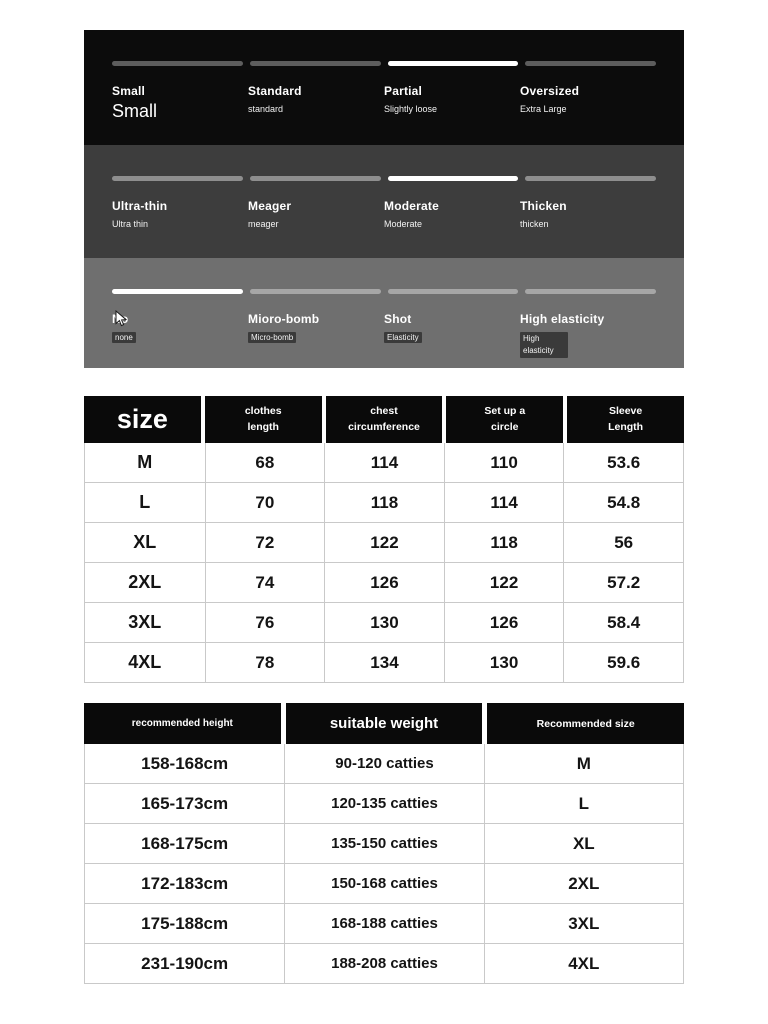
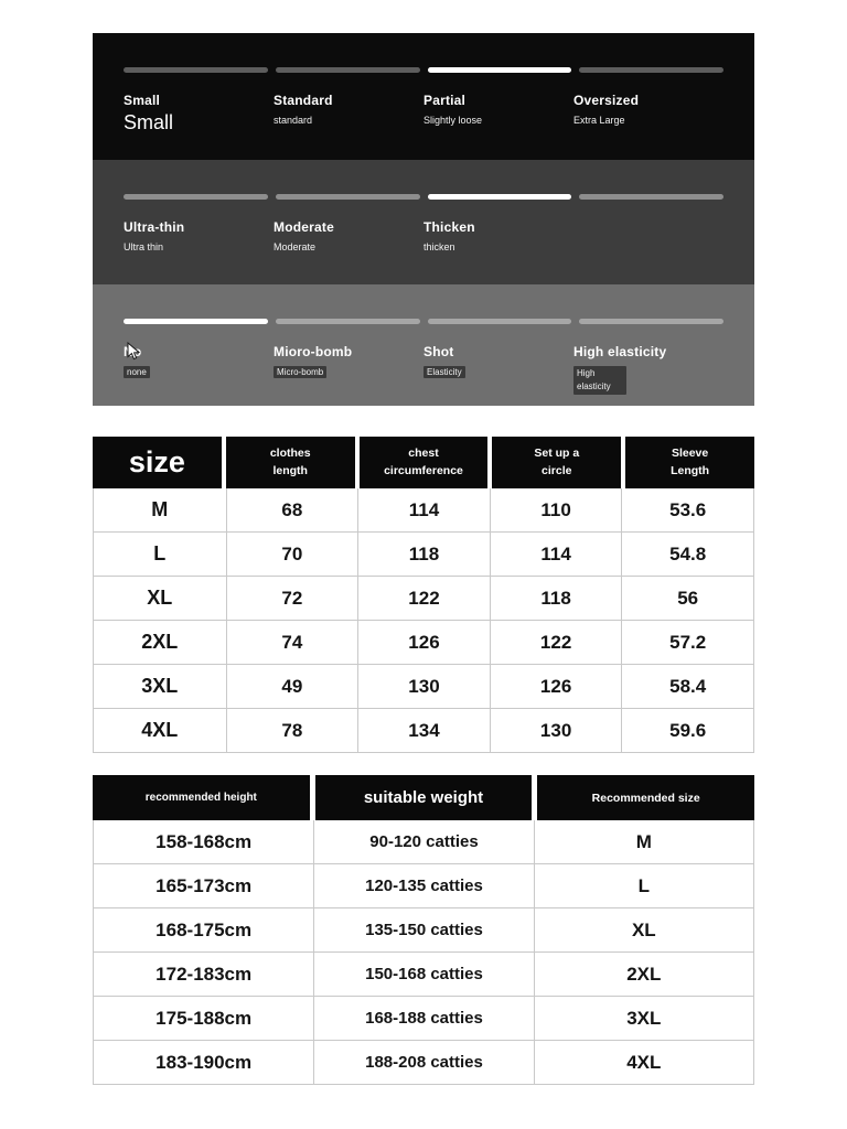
  Small
  Small
  Standard
  standard
  Partial
  Slightly loose
  Oversized
  Extra Large
  Ultra-thin
  Ultra thin
- Meager
- meager
  Moderate
  Moderate
  Thicken
  thicken
  none
  Mioro-bomb
  Micro-bomb
  Shot
  Elasticity
  High elasticity
  High elasticity
  size
  clothes
  length
  chest
  circumference
  Set up a
  circle
  Sleeve
  Length
  M
  68
  114
  110
  53.6
  L
  70
  118
  114
  54.8
  XL
  72
  122
  118
  56
  2XL
  74
  126
  122
  57.2
  3XL
- 76
+ 49
  130
  126
  58.4
  4XL
  78
  134
  130
  59.6
  recommended height
  suitable weight
  Recommended size
  158-168cm
  90-120 catties
  M
  165-173cm
  120-135 catties
  L
  168-175cm
  135-150 catties
  XL
  172-183cm
  150-168 catties
  2XL
  175-188cm
  168-188 catties
  3XL
- 231-190cm
+ 183-190cm
  188-208 catties
  4XL
